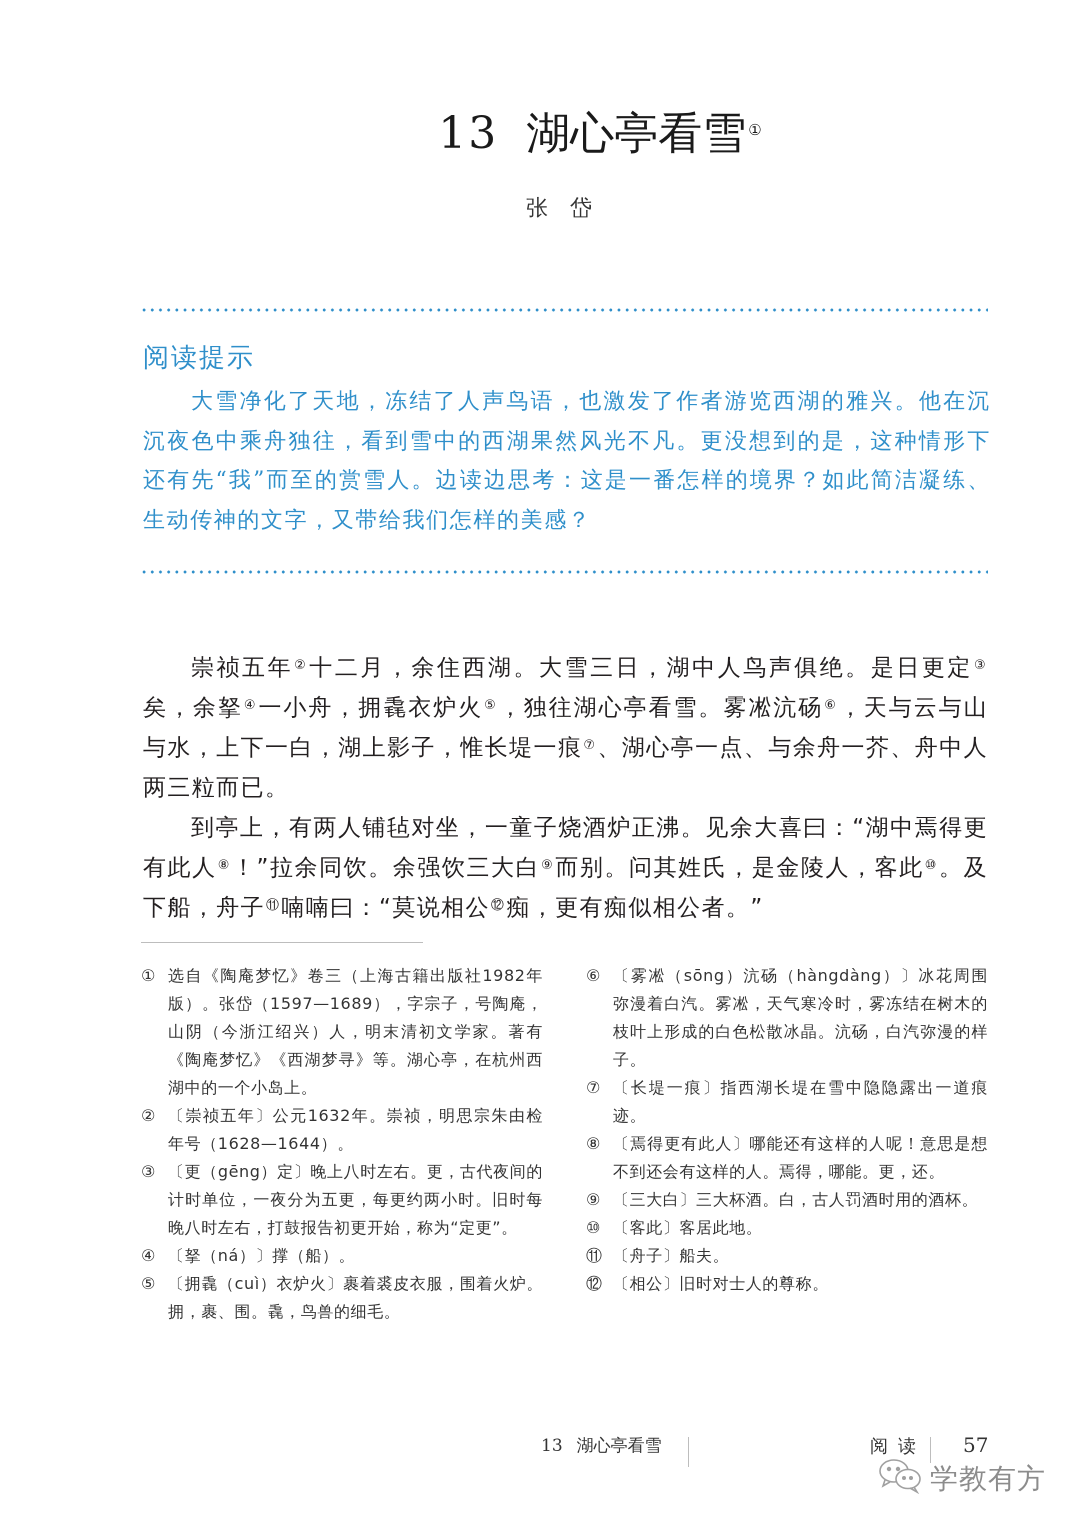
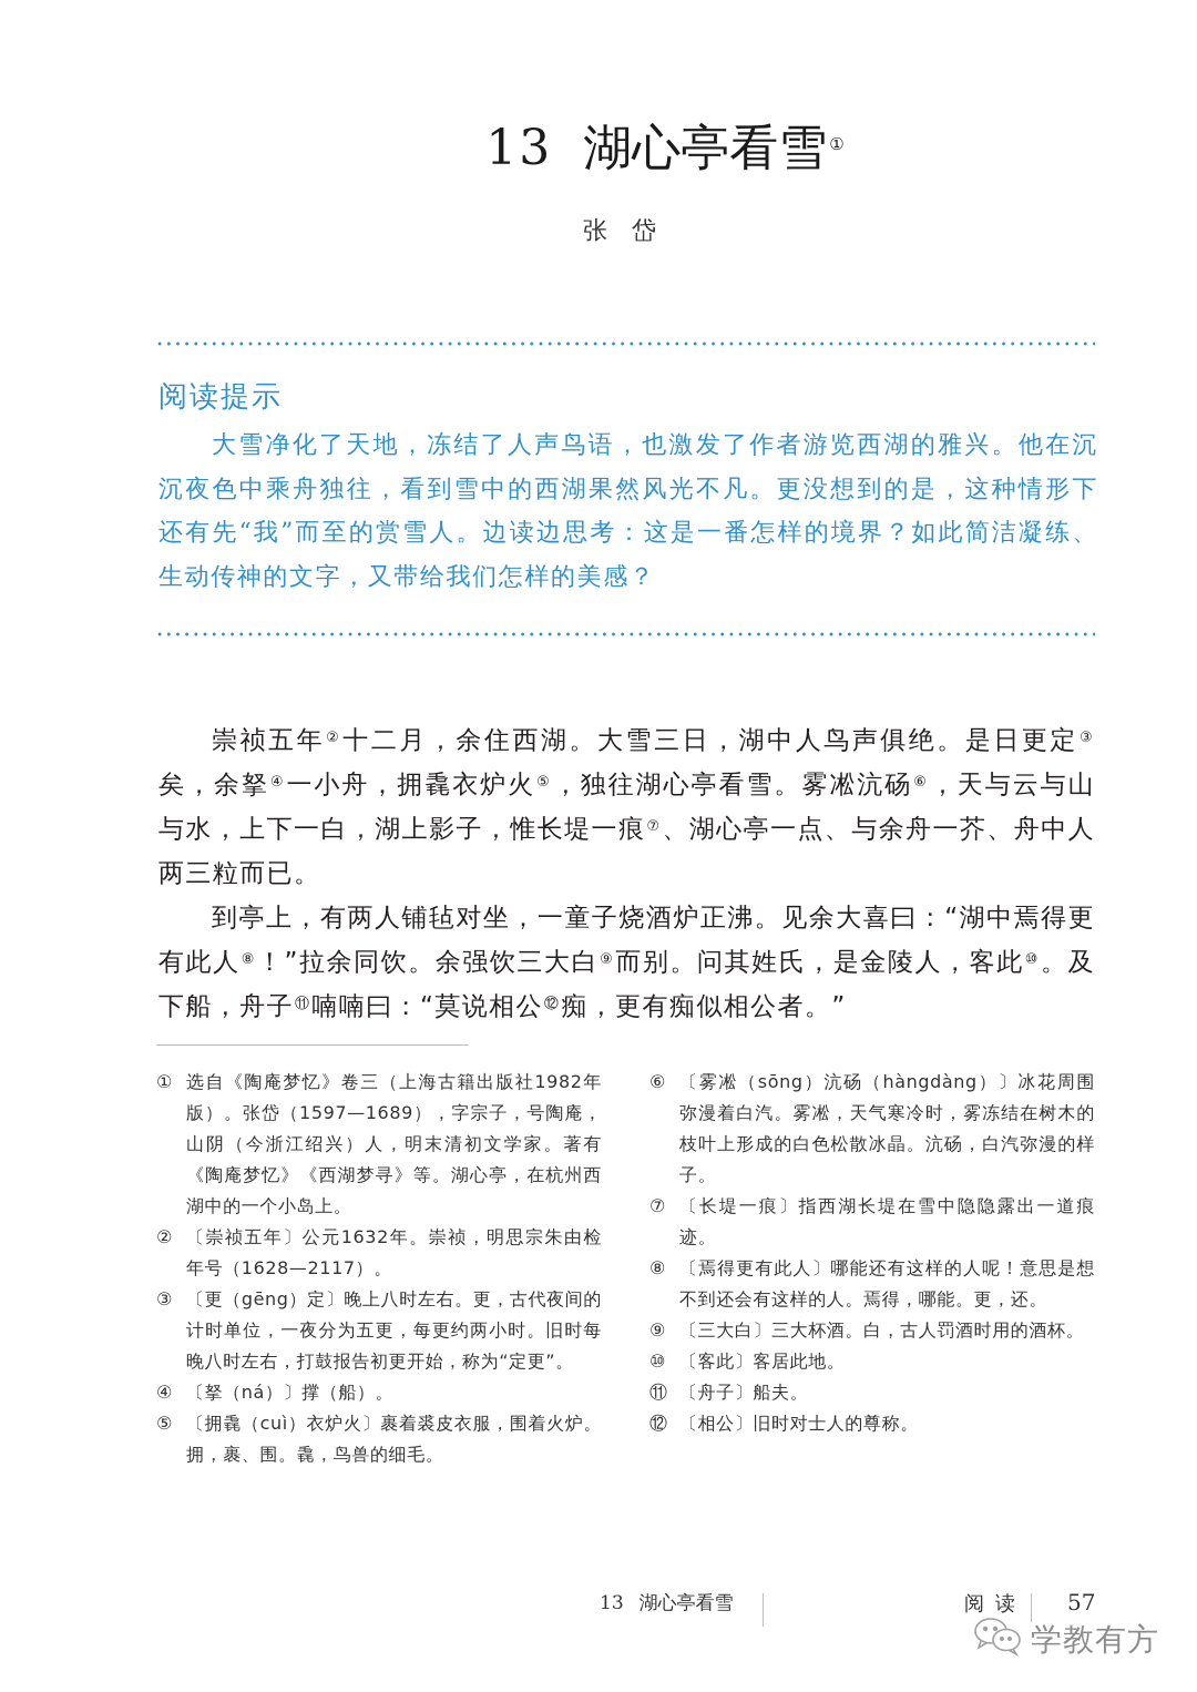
  13 湖心亭看雪①
  张岱
  阅读提示
  大雪净化了天地，冻结了人声鸟语，也激发了作者游览西湖的雅兴。他在沉沉夜色中乘舟独往，看到雪中的西湖果然风光不凡。更没想到的是，这种情形下还有先“我”而至的赏雪人。边读边思考：这是一番怎样的境界？如此简洁凝练、生动传神的文字，又带给我们怎样的美感？
  崇祯五年②十二月，余住西湖。大雪三日，湖中人鸟声俱绝。是日更定③矣，余拏④一小舟，拥毳衣炉火⑤，独往湖心亭看雪。雾凇沆砀⑥，天与云与山与水，上下一白，湖上影子，惟长堤一痕⑦、湖心亭一点、与余舟一芥、舟中人两三粒而已。
  到亭上，有两人铺毡对坐，一童子烧酒炉正沸。见余大喜曰：“湖中焉得更有此人⑧！”拉余同饮。余强饮三大白⑨而别。问其姓氏，是金陵人，客此⑩。及下船，舟子⑪喃喃曰：“莫说相公⑫痴，更有痴似相公者。”
  ①
  选自《陶庵梦忆》卷三（上海古籍出版社1982年版）。张岱（1597—1689），字宗子，号陶庵，山阴（今浙江绍兴）人，明末清初文学家。著有《陶庵梦忆》《西湖梦寻》等。湖心亭，在杭州西湖中的一个小岛上。
  ②
- 〔崇祯五年〕公元1632年。崇祯，明思宗朱由检年号（1628—1644）。
+ 〔崇祯五年〕公元1632年。崇祯，明思宗朱由检年号（1628—2117）。
  ③
  〔更（gēng）定〕晚上八时左右。更，古代夜间的计时单位，一夜分为五更，每更约两小时。旧时每晚八时左右，打鼓报告初更开始，称为“定更”。
  ④
  〔拏（ná）〕撑（船）。
  ⑤
  〔拥毳（cuì）衣炉火〕裹着裘皮衣服，围着火炉。拥，裹、围。毳，鸟兽的细毛。
  ⑥
  〔雾凇（sōng）沆砀（hàngdàng）〕冰花周围弥漫着白汽。雾凇，天气寒冷时，雾冻结在树木的枝叶上形成的白色松散冰晶。沆砀，白汽弥漫的样子。
  ⑦
  〔长堤一痕〕指西湖长堤在雪中隐隐露出一道痕迹。
  ⑧
  〔焉得更有此人〕哪能还有这样的人呢！意思是想不到还会有这样的人。焉得，哪能。更，还。
  ⑨
  〔三大白〕三大杯酒。白，古人罚酒时用的酒杯。
  ⑩
  〔客此〕客居此地。
  ⑪
  〔舟子〕船夫。
  ⑫
  〔相公〕旧时对士人的尊称。
  13 湖心亭看雪
  阅读
  57
  学教有方
